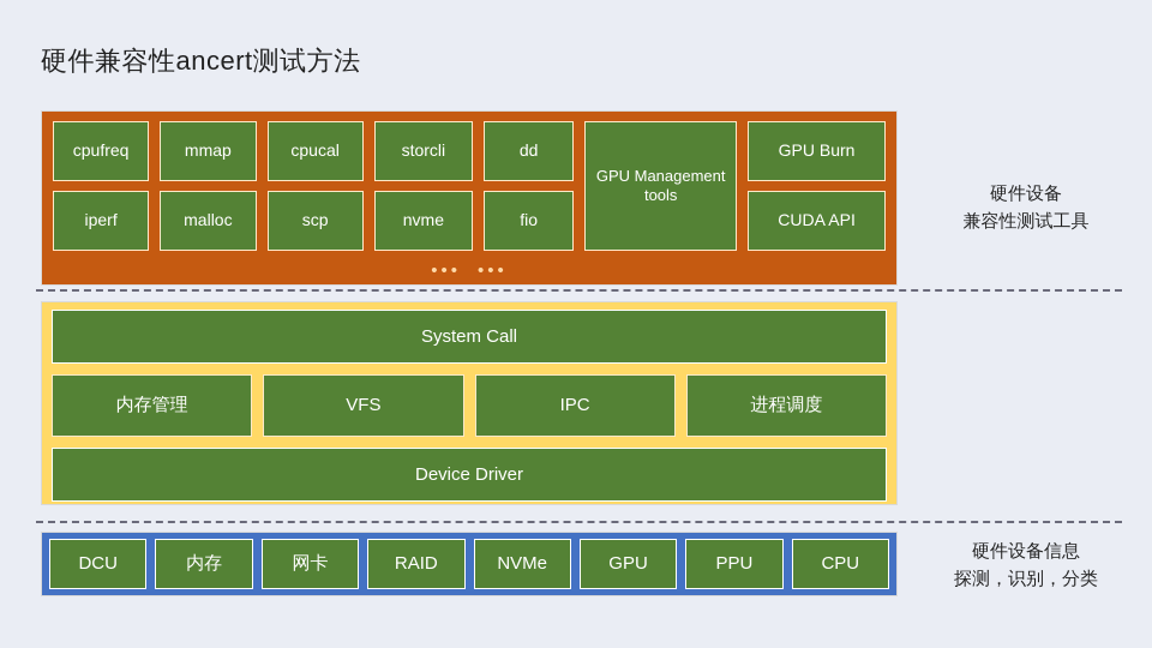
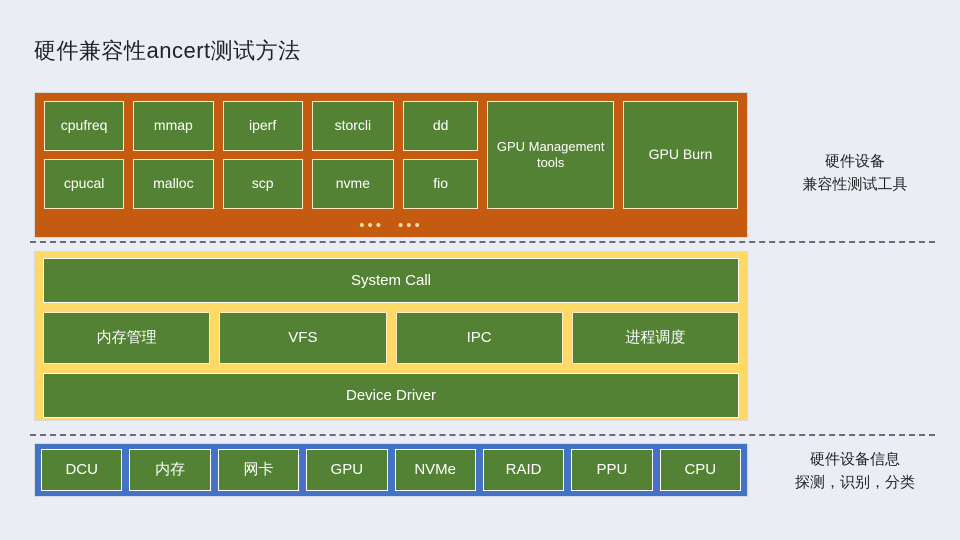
  硬件兼容性ancert测试方法
  cpufreq
- iperf
+ cpucal
  mmap
  malloc
- cpucal
+ iperf
  scp
  storcli
  nvme
  dd
  fio
  GPU Management tools
  GPU Burn
- CUDA API
  •••
  •••
  System Call
  内存管理
  VFS
  IPC
  进程调度
  Device Driver
  DCU
  内存
  网卡
- RAID
+ GPU
  NVMe
- GPU
+ RAID
  PPU
  CPU
  硬件设备
  兼容性测试工具
  硬件设备信息
  探测，识别，分类
